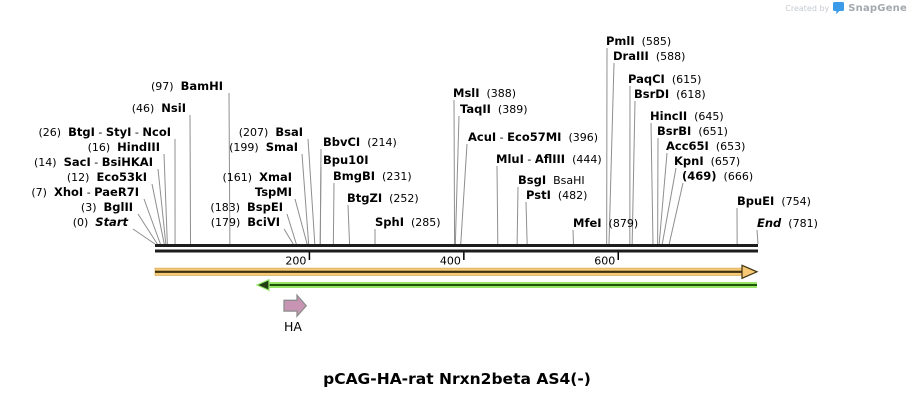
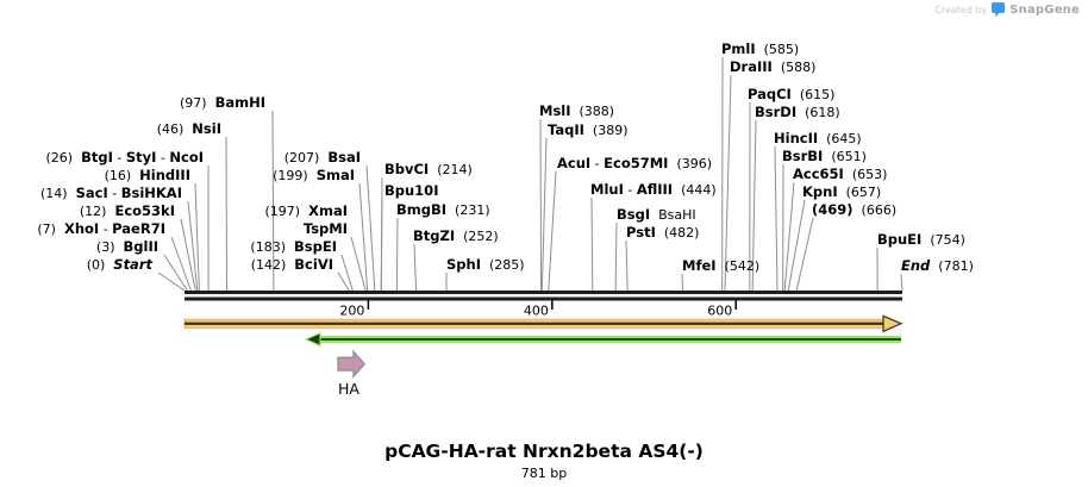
  Created by
  SnapGene
  200
  400
  600
  (0) Start
  (3) BglII
  (7) XhoI - PaeR7I
  (12) Eco53kI
  (14) SacI - BsiHKAI
  (16) HindIII
  (26) BtgI - StyI - NcoI
  (46) NsiI
  (97) BamHI
- (179) BciVI
+ (142) BciVI
  (183) BspEI
- (161) XmaI
+ (197) XmaI
  TspMI
  (199) SmaI
  (207) BsaI
  BbvCI (214)
  Bpu10I
  BmgBI (231)
  BtgZI (252)
  SphI (285)
  MslI (388)
  TaqII (389)
  AcuI - Eco57MI (396)
  MluI - AflIII (444)
  BsgI BsaHI
  PstI (482)
- MfeI (879)
+ MfeI (542)
  PmlI (585)
  DraIII (588)
  PaqCI (615)
  BsrDI (618)
  HincII (645)
  BsrBI (651)
  Acc65I (653)
  KpnI (657)
  (469) (666)
  BpuEI (754)
  End (781)
  HA
  pCAG-HA-rat Nrxn2beta AS4(-)
+ 781 bp
